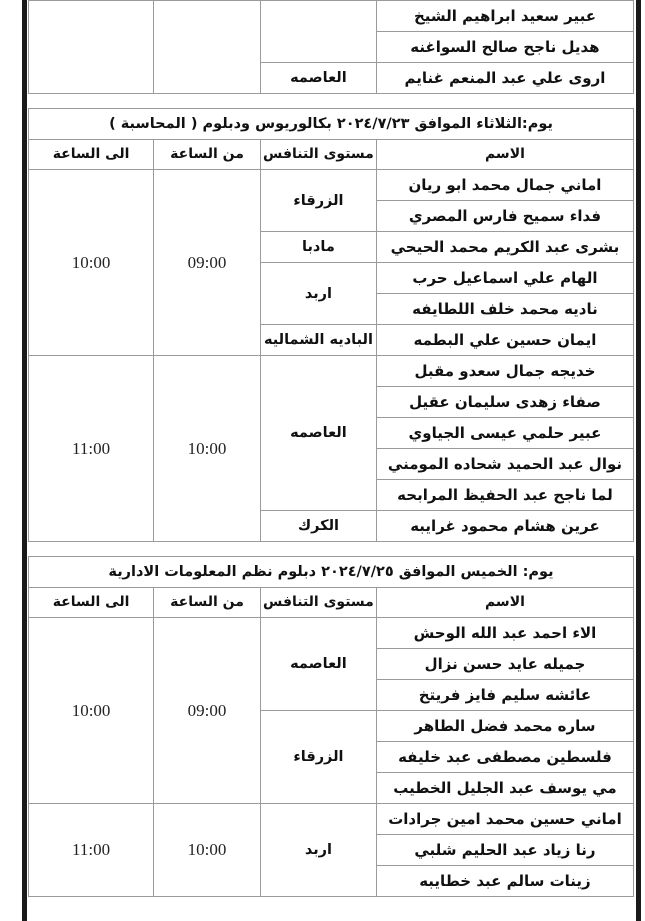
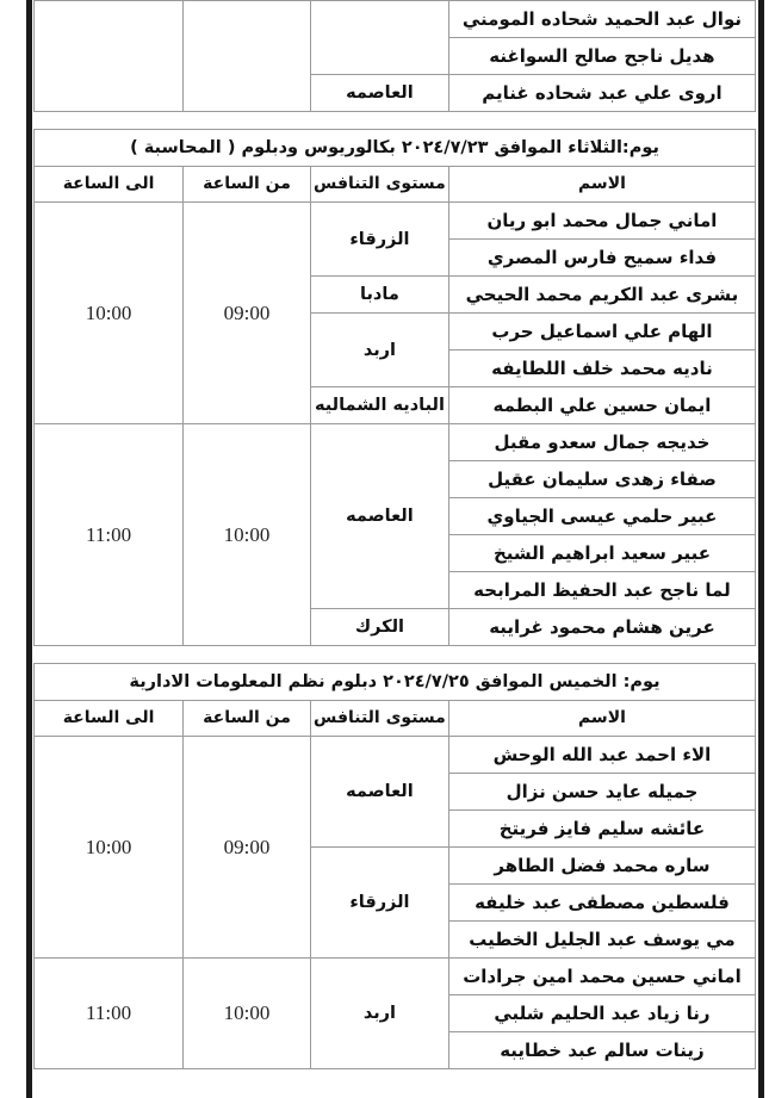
- عبير سعيد ابراهيم الشيخ
+ نوال عبد الحميد شحاده المومني
  هديل ناجح صالح السواغنه
- اروى علي عبد المنعم غنايم	العاصمه
+ اروى علي عبد شحاده غنايم	العاصمه
  يوم:الثلاثاء الموافق ٢٠٢٤/٧/٢٣ بكالوريوس ودبلوم ( المحاسبة )
  الاسم	مستوى التنافس	من الساعة	الى الساعة
  اماني جمال محمد ابو ريان	الزرقاء	09:00	10:00
  فداء سميح فارس المصري
  بشرى عبد الكريم محمد الحيحي	مادبا
  الهام علي اسماعيل حرب	اربد
  ناديه محمد خلف اللطايفه
  ايمان حسين علي البطمه	الباديه الشماليه
  خديجه جمال سعدو مقبل	العاصمه	10:00	11:00
  صفاء زهدى سليمان عقيل
  عبير حلمي عيسى الجياوي
- نوال عبد الحميد شحاده المومني
+ عبير سعيد ابراهيم الشيخ
  لما ناجح عبد الحفيظ المرابحه
  عرين هشام محمود غرايبه	الكرك
  يوم: الخميس الموافق ٢٠٢٤/٧/٢٥ دبلوم نظم المعلومات الادارية
  الاسم	مستوى التنافس	من الساعة	الى الساعة
  الاء احمد عبد الله الوحش	العاصمه	09:00	10:00
  جميله عايد حسن نزال
  عائشه سليم فايز فريتخ
  ساره محمد فضل الطاهر	الزرقاء
  فلسطين مصطفى عبد خليفه
  مي يوسف عبد الجليل الخطيب
  اماني حسين محمد امين جرادات	اربد	10:00	11:00
  رنا زياد عبد الحليم شلبي
  زينات سالم عبد خطايبه
